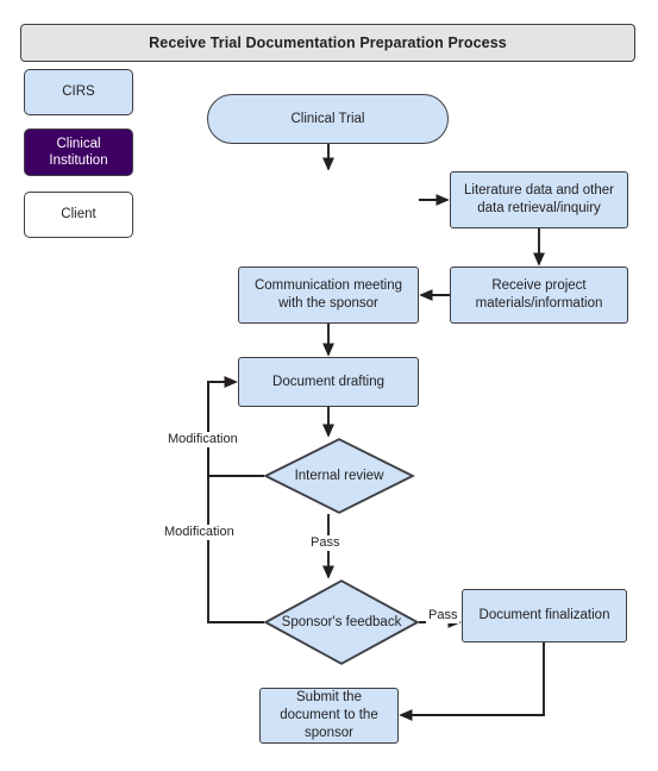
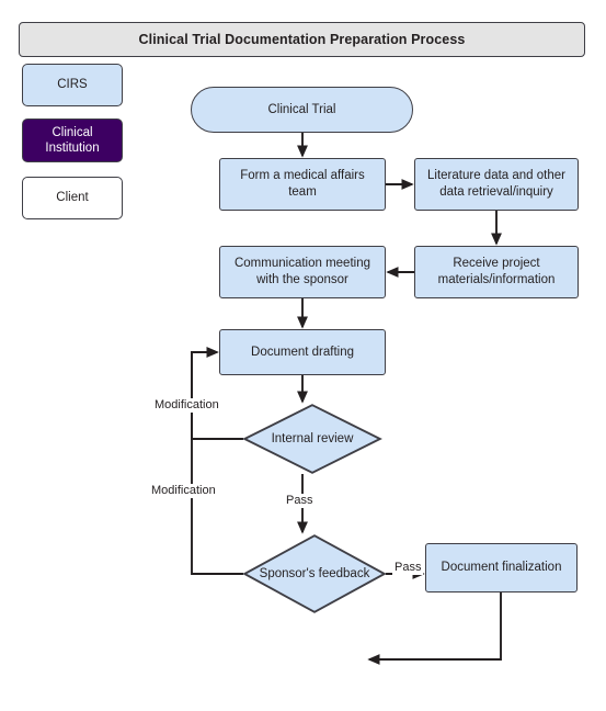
- Receive Trial Documentation Preparation Process
+ Clinical Trial Documentation Preparation Process
  CIRS
  Clinical Institution
  Client
  Clinical Trial
+ Form a medical affairs team
  Literature data and other data retrieval/inquiry
  Receive project materials/information
  Communication meeting with the sponsor
  Document drafting
  Internal review
  Sponsor's feedback
  Document finalization
- Submit the document to the sponsor
  Modification
  Modification
  Pass
  Pass
